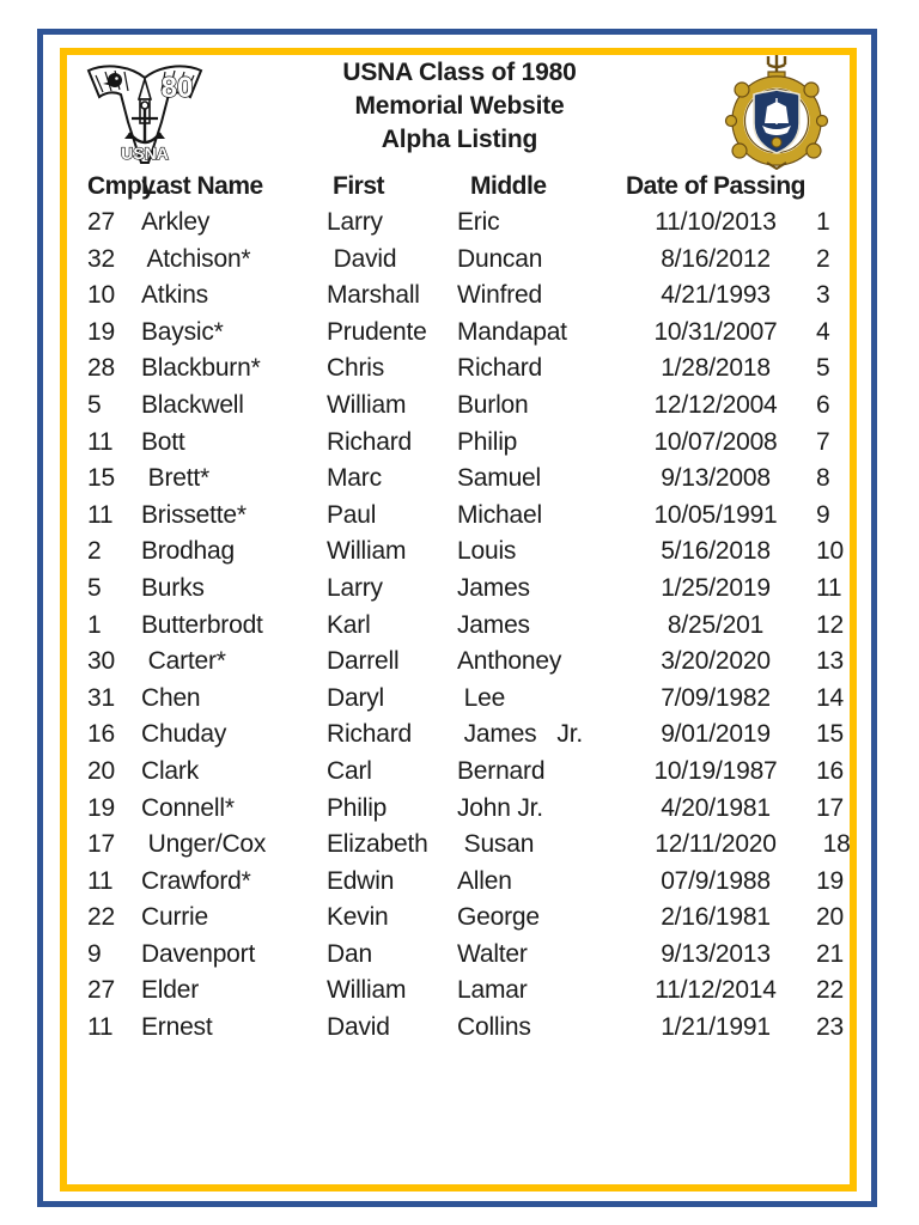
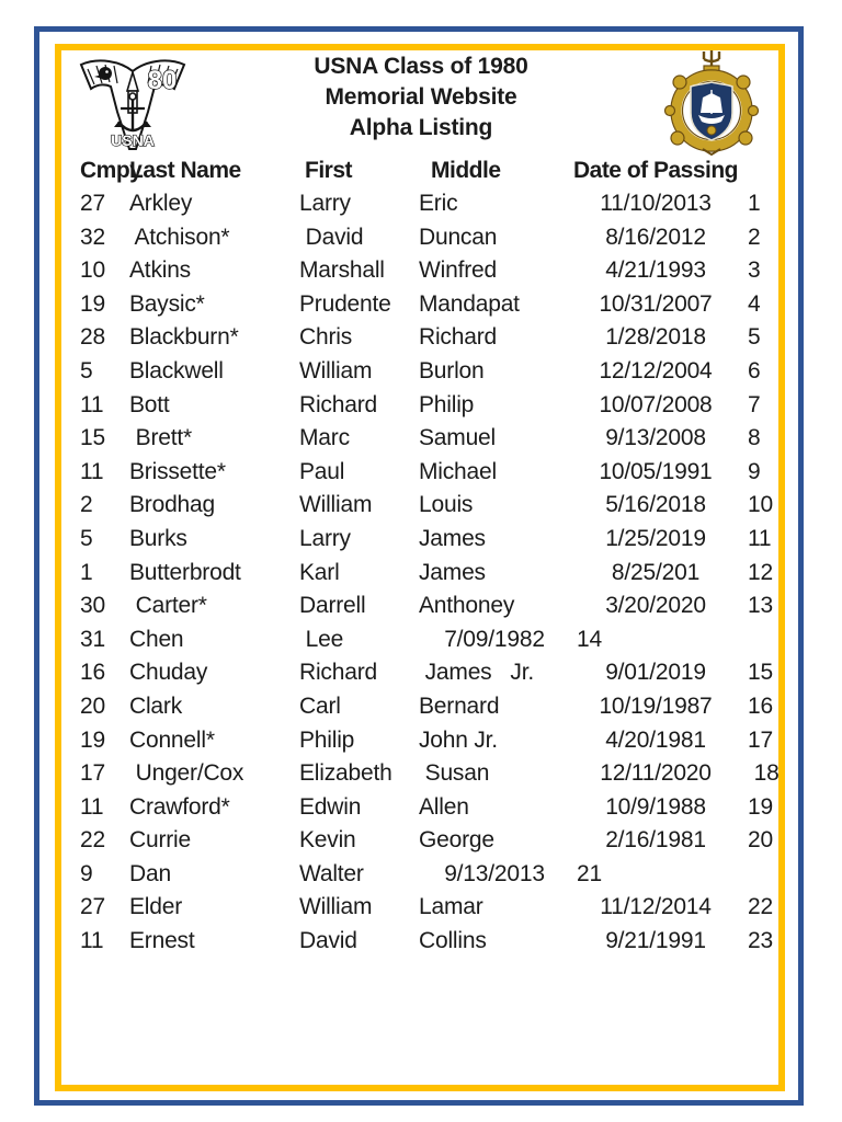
  80
  USNA
  USNA Class of 1980
  Memorial Website
  Alpha Listing
  Cmp
  Last Name
  First
  Middle
  Date of Passing
  27
  Arkley
  Larry
  Eric
  11/10/2013
  1
  32
  Atchison*
  David
  Duncan
  8/16/2012
  2
  10
  Atkins
  Marshall
  Winfred
  4/21/1993
  3
  19
  Baysic*
  Prudente
  Mandapat
  10/31/2007
  4
  28
  Blackburn*
  Chris
  Richard
  1/28/2018
  5
  5
  Blackwell
  William
  Burlon
  12/12/2004
  6
  11
  Bott
  Richard
  Philip
  10/07/2008
  7
  15
  Brett*
  Marc
  Samuel
  9/13/2008
  8
  11
  Brissette*
  Paul
  Michael
  10/05/1991
  9
  2
  Brodhag
  William
  Louis
  5/16/2018
  10
  5
  Burks
  Larry
  James
  1/25/2019
  11
  1
  Butterbrodt
  Karl
  James
  8/25/201
  12
  30
  Carter*
  Darrell
  Anthoney
  3/20/2020
  13
  31
  Chen
- Daryl
  Lee
  7/09/1982
  14
  16
  Chuday
  Richard
  James Jr.
  9/01/2019
  15
  20
  Clark
  Carl
  Bernard
  10/19/1987
  16
  19
  Connell*
  Philip
  John Jr.
  4/20/1981
  17
  17
  Unger/Cox
  Elizabeth
  Susan
  12/11/2020
  18
  11
  Crawford*
  Edwin
  Allen
- 07/9/1988
+ 10/9/1988
  19
  22
  Currie
  Kevin
  George
  2/16/1981
  20
  9
- Davenport
  Dan
  Walter
  9/13/2013
  21
  27
  Elder
  William
  Lamar
  11/12/2014
  22
  11
  Ernest
  David
  Collins
- 1/21/1991
+ 9/21/1991
  23
